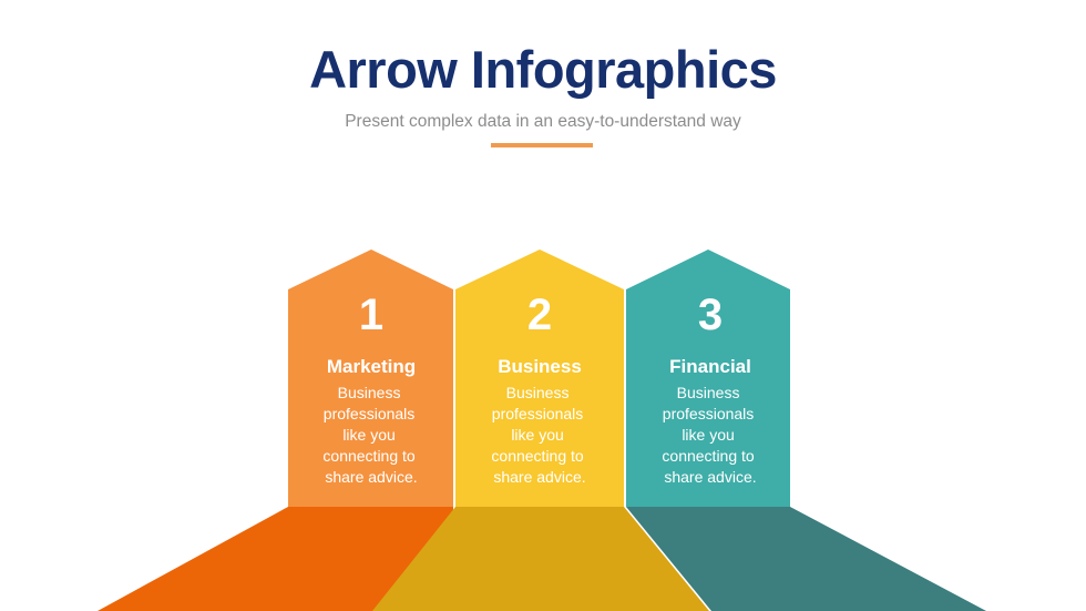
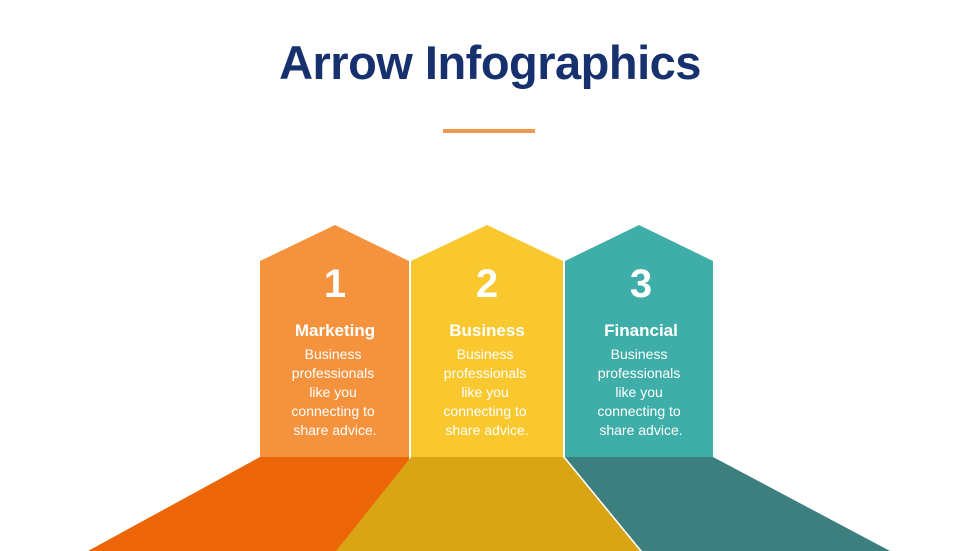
  Arrow Infographics
- Present complex data in an easy-to-understand way
  1
  Marketing
  Business professionals like you connecting to share advice.
  2
  Business
  Business professionals like you connecting to share advice.
  3
  Financial
  Business professionals like you connecting to share advice.
